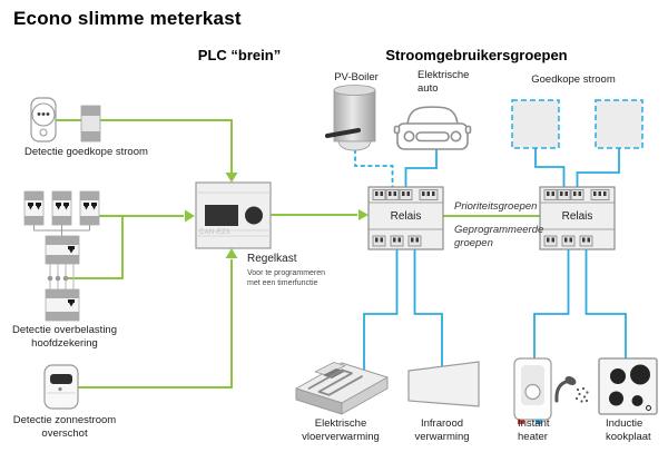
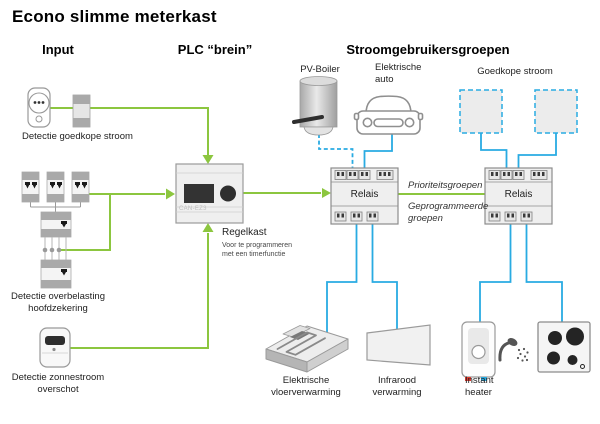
  Econo slimme meterkast
+ Input
  PLC “brein”
  Stroomgebruikersgroepen
  Detectie goedkope stroom
  Detectie overbelasting hoofdzekering
  Detectie zonnestroom overschot
  Regelkast
  Relais
  Relais
  Prioriteitsgroepen
  Geprogrammeerde groepen
  PV-Boiler
  Elektrische auto
  Goedkope stroom
  Elektrische vloerverwarming
  Infrarood verwarming
  Instant heater
- Inductie kookplaat
